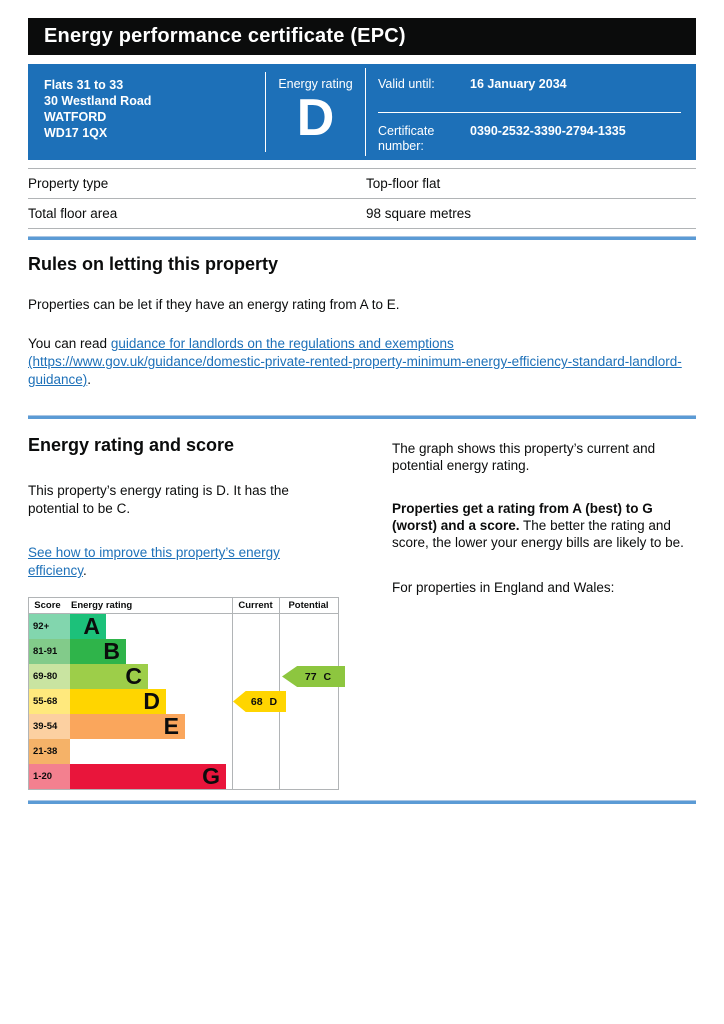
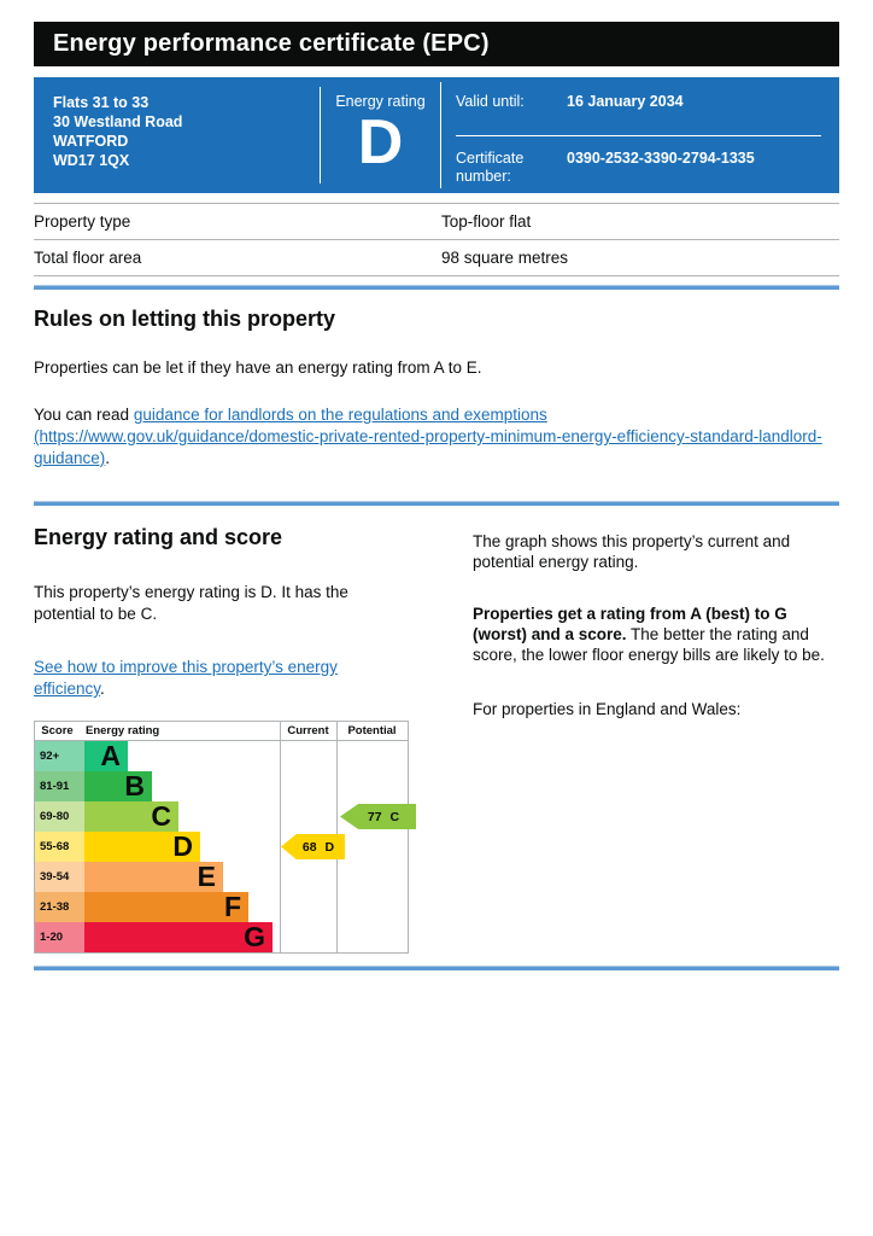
  Energy performance certificate (EPC)
  Flats 31 to 33
  30 Westland Road
  WATFORD
  WD17 1QX
  Energy rating
  D
  Valid until:
  16 January 2034
  Certificate number:
  0390-2532-3390-2794-1335
  Property type
  Top-floor flat
  Total floor area
  98 square metres
  Rules on letting this property
  Properties can be let if they have an energy rating from A to E.
  You can read guidance for landlords on the regulations and exemptions (https://www.gov.uk/guidance/domestic-private-rented-property-minimum-energy-efficiency-standard-landlord-guidance).
  Energy rating and score
  This property’s energy rating is D. It has the potential to be C.
  See how to improve this property’s energy efficiency.
  The graph shows this property’s current and potential energy rating.
- Properties get a rating from A (best) to G (worst) and a score. The better the rating and score, the lower your energy bills are likely to be.
+ Properties get a rating from A (best) to G (worst) and a score. The better the rating and score, the lower floor energy bills are likely to be.
  For properties in England and Wales:
  Score
  Energy rating
  Current
  Potential
  92+
  A
  81-91
  B
  69-80
  C
  55-68
  D
  39-54
  E
  21-38
+ F
  1-20
  G
  68
  D
  77
  C
